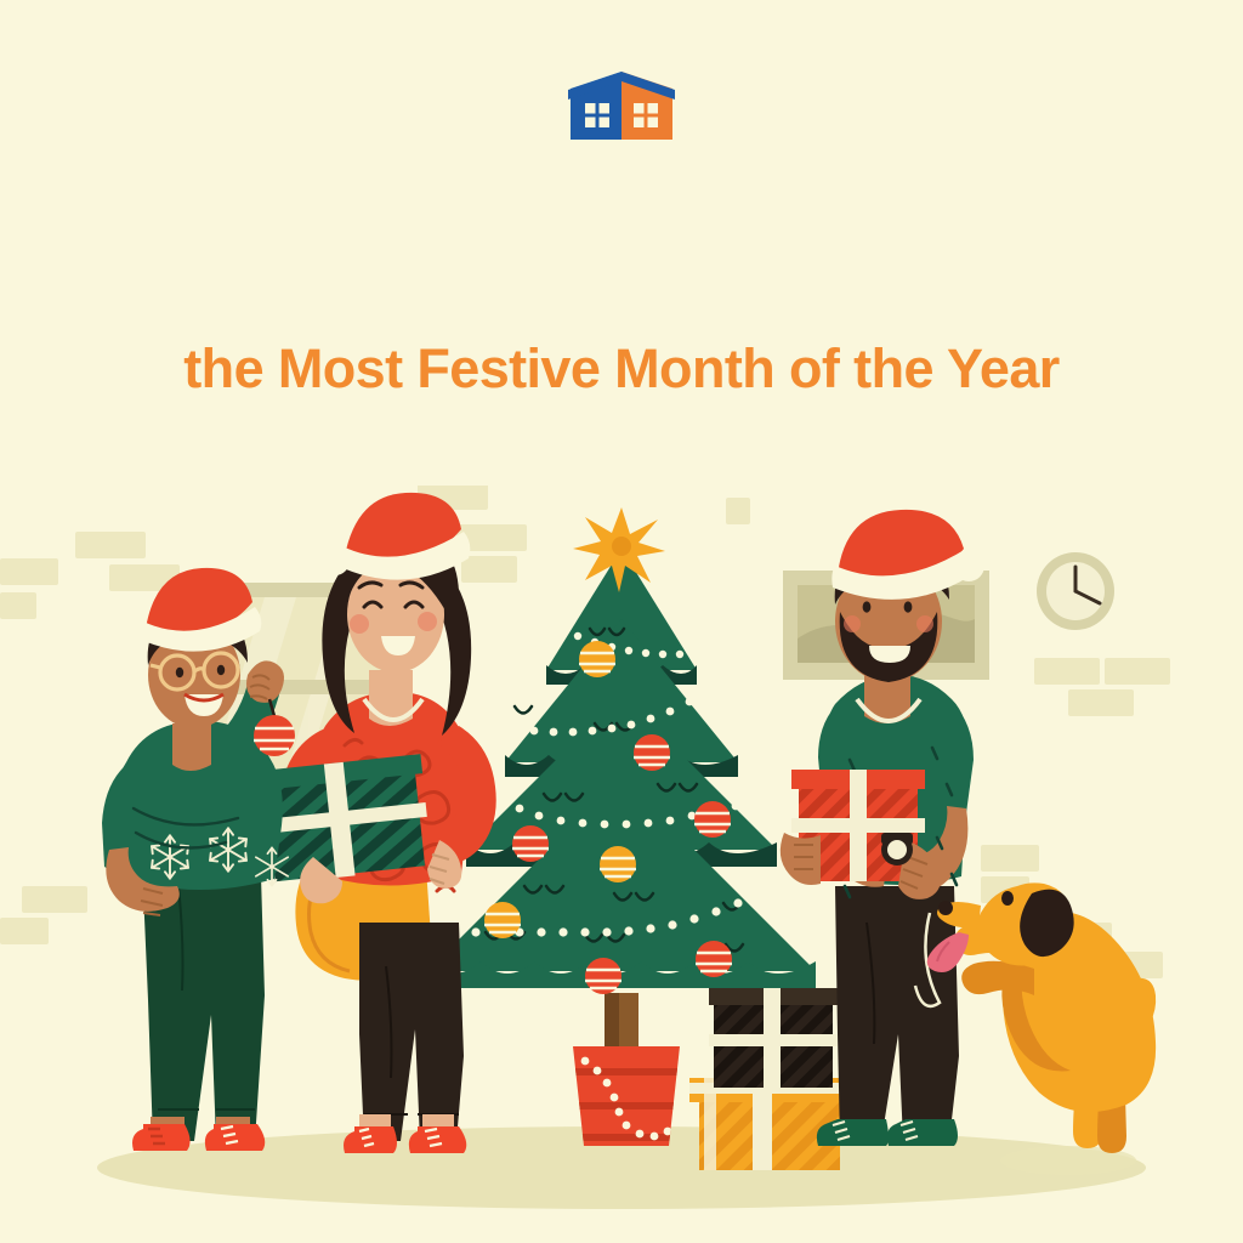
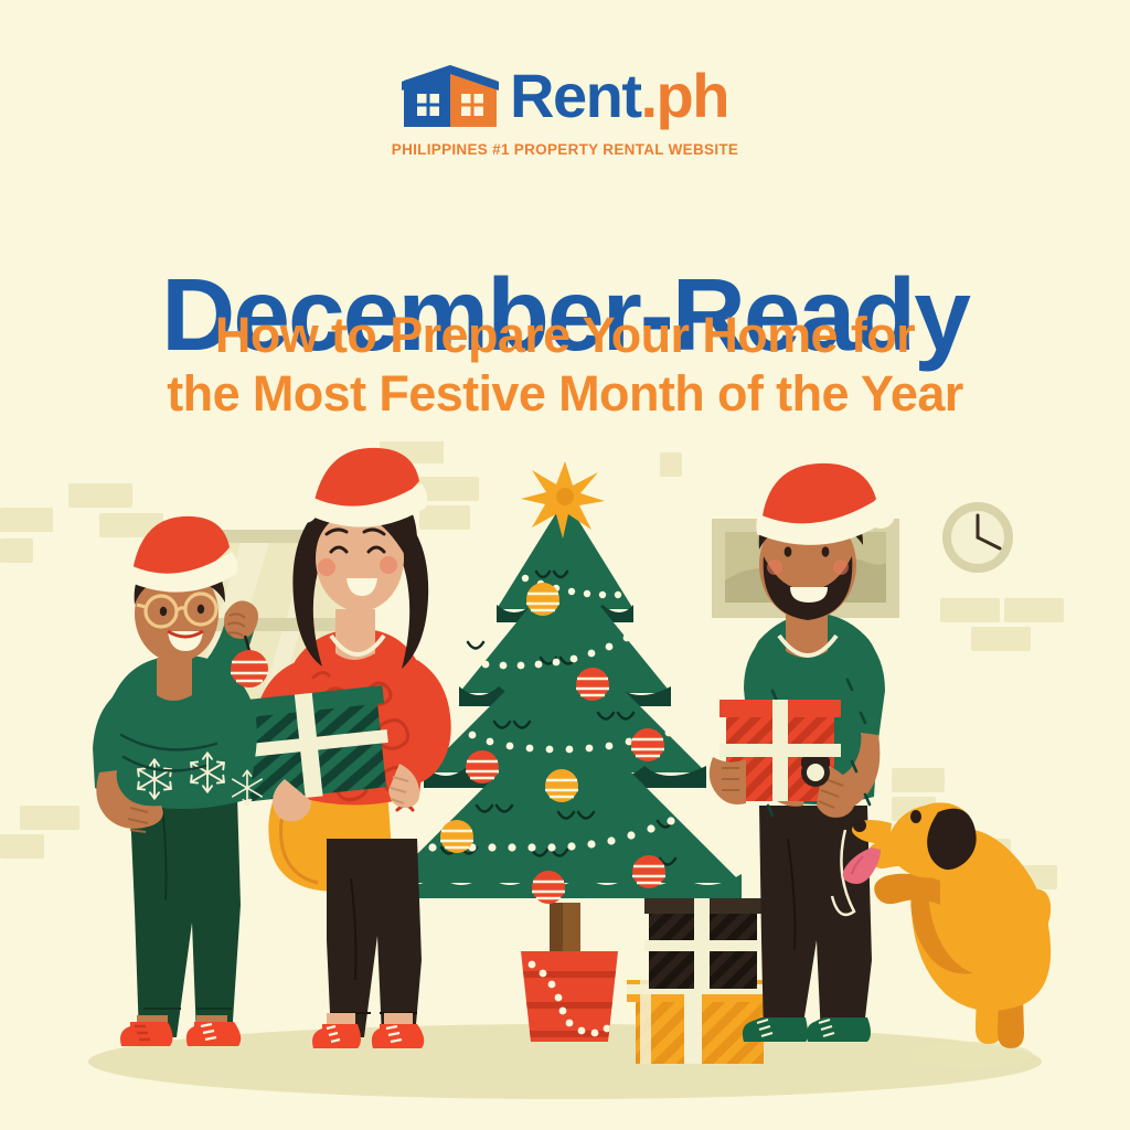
+ Rent.ph
+ PHILIPPINES #1 PROPERTY RENTAL WEBSITE
+ December-Ready
+ How to Prepare Your Home for
  the Most Festive Month of the Year
